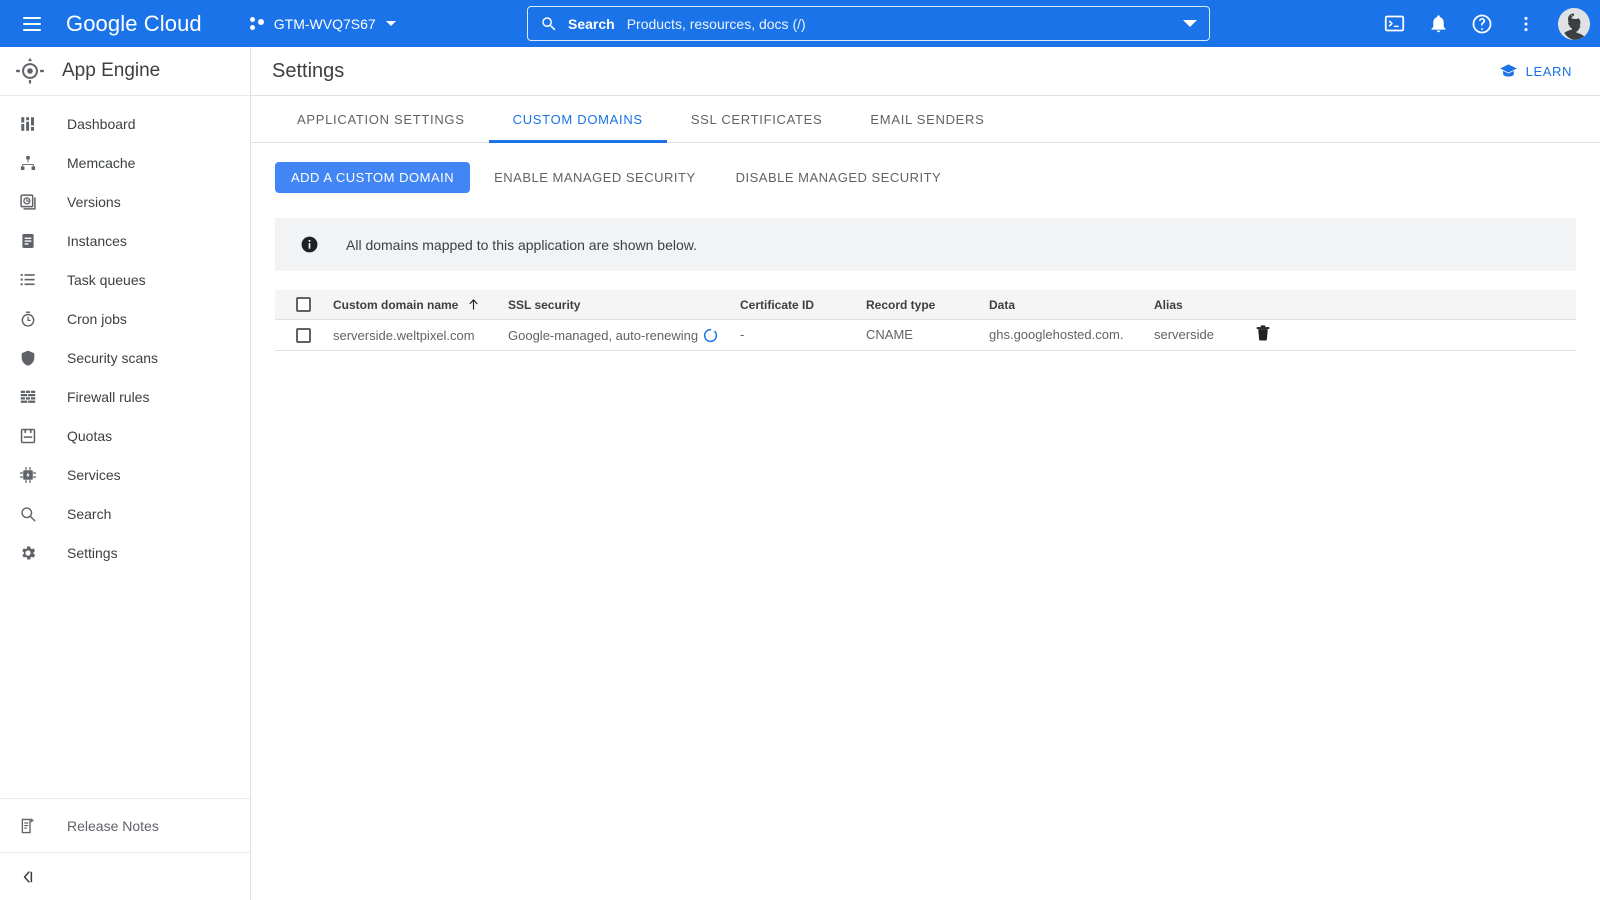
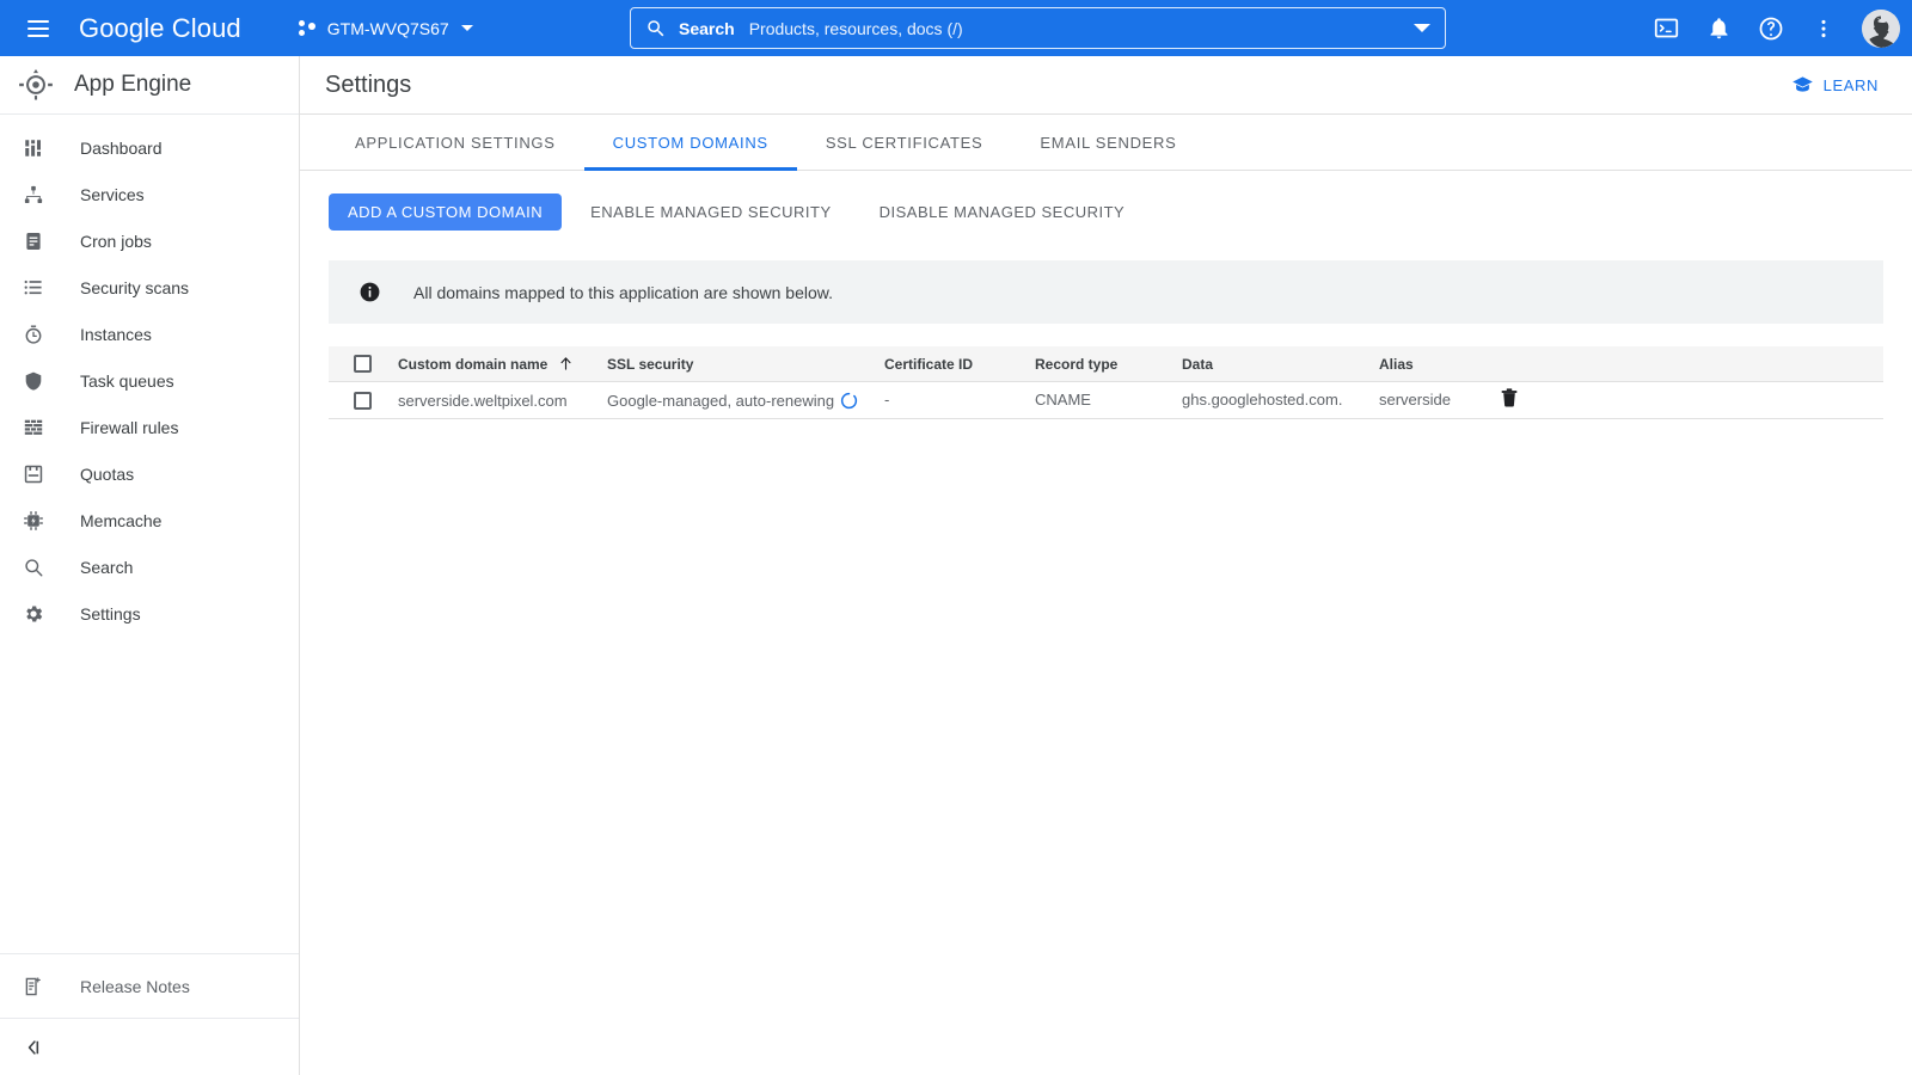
  Google Cloud
  GTM-WVQ7S67
  Search
  Products, resources, docs (/)
  App Engine
  Dashboard
- Memcache
+ Services
- Versions
- Instances
+ Cron jobs
- Task queues
+ Security scans
- Cron jobs
+ Instances
- Security scans
+ Task queues
  Firewall rules
  Quotas
- Services
+ Memcache
  Search
  Settings
  Release Notes
  Settings
  LEARN
  APPLICATION SETTINGS
  CUSTOM DOMAINS
  SSL CERTIFICATES
  EMAIL SENDERS
  ADD A CUSTOM DOMAIN
  ENABLE MANAGED SECURITY
  DISABLE MANAGED SECURITY
  All domains mapped to this application are shown below.
  Custom domain name
  SSL security
  Certificate ID
  Record type
  Data
  Alias
  serverside.weltpixel.com
  Google-managed, auto-renewing
  -
  CNAME
  ghs.googlehosted.com.
  serverside
